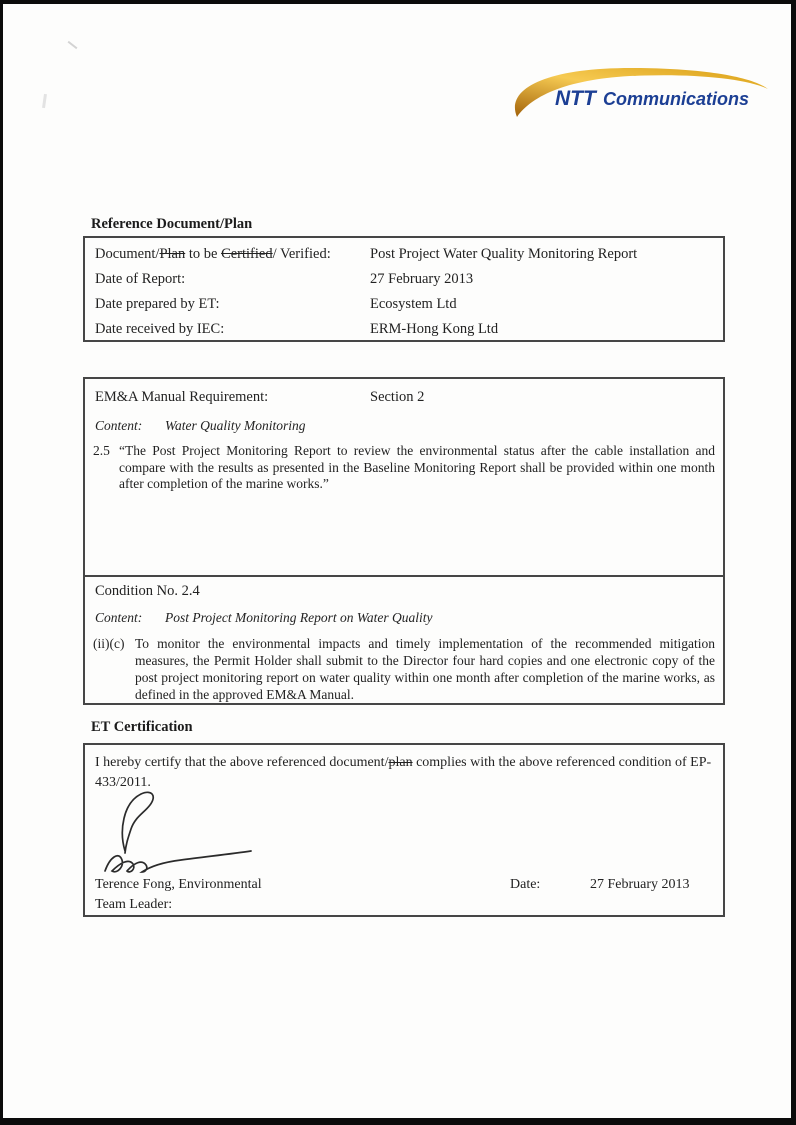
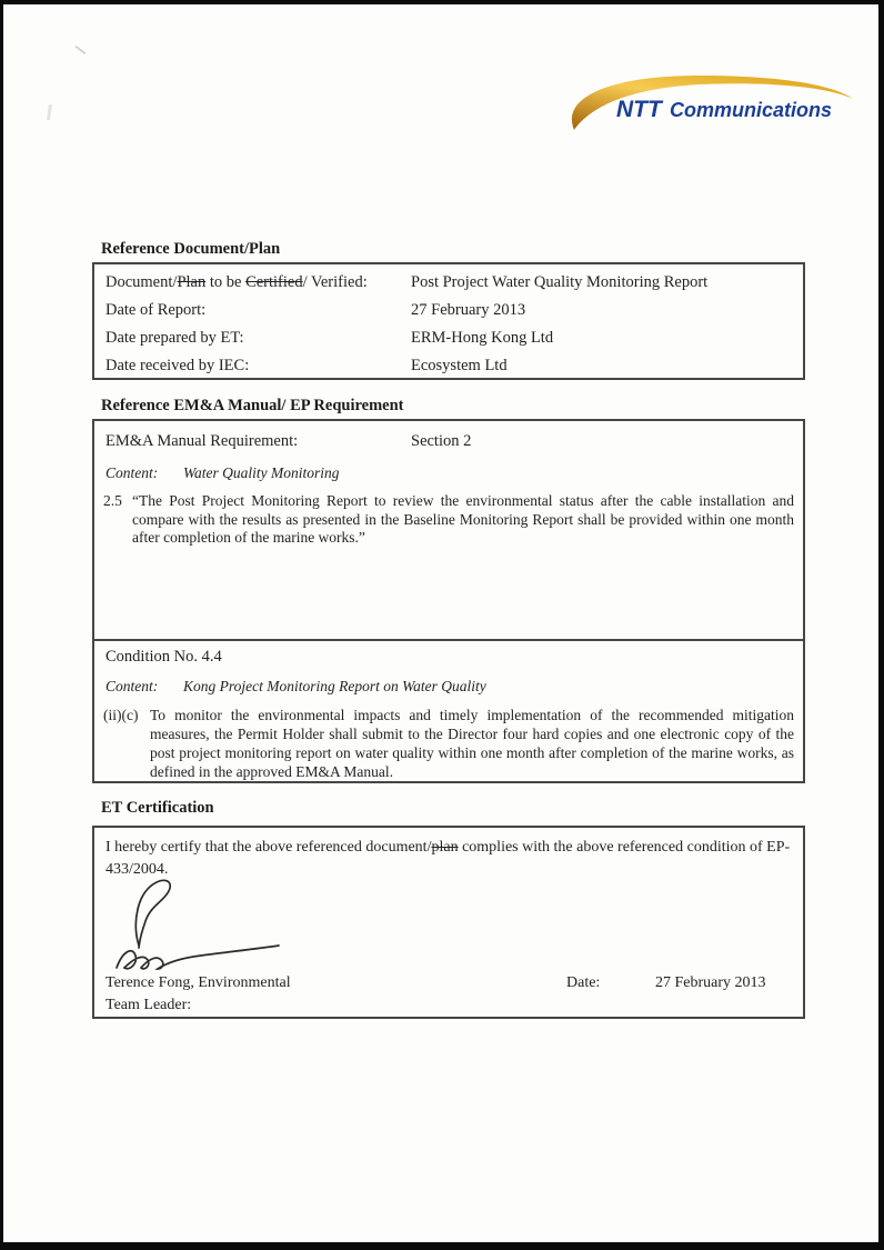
  NTT
  Communications
  Reference Document/Plan
  Document/Plan to be Certified/ Verified:
  Post Project Water Quality Monitoring Report
  Date of Report:
  27 February 2013
  Date prepared by ET:
- Ecosystem Ltd
+ ERM-Hong Kong Ltd
  Date received by IEC:
- ERM-Hong Kong Ltd
+ Ecosystem Ltd
+ Reference EM&A Manual/ EP Requirement
  EM&A Manual Requirement:
  Section 2
  Content:
  Water Quality Monitoring
  2.5
  “The Post Project Monitoring Report to review the environmental status after the cable installation and compare with the results as presented in the Baseline Monitoring Report shall be provided within one month after completion of the marine works.”
- Condition No. 2.4
+ Condition No. 4.4
  Content:
- Post Project Monitoring Report on Water Quality
+ Kong Project Monitoring Report on Water Quality
  (ii)(c)
  To monitor the environmental impacts and timely implementation of the recommended mitigation measures, the Permit Holder shall submit to the Director four hard copies and one electronic copy of the post project monitoring report on water quality within one month after completion of the marine works, as defined in the approved EM&A Manual.
  ET Certification
- I hereby certify that the above referenced document/plan complies with the above referenced condition of EP-433/2011.
+ I hereby certify that the above referenced document/plan complies with the above referenced condition of EP-433/2004.
  Terence Fong, Environmental
  Team Leader:
  Date:
  27 February 2013
